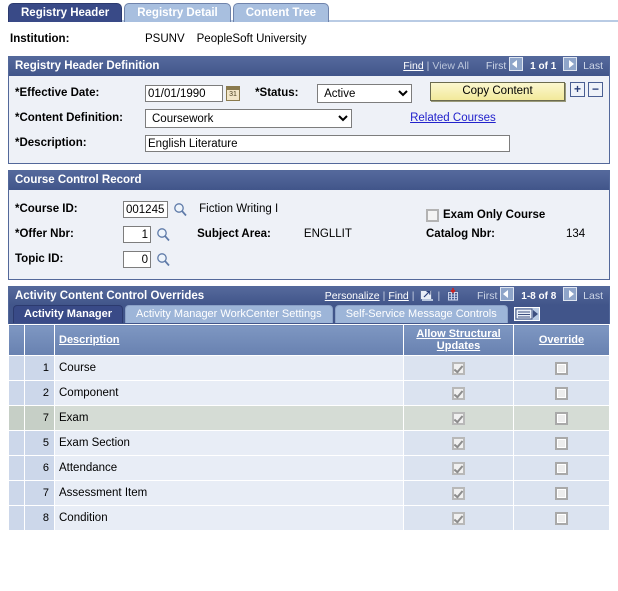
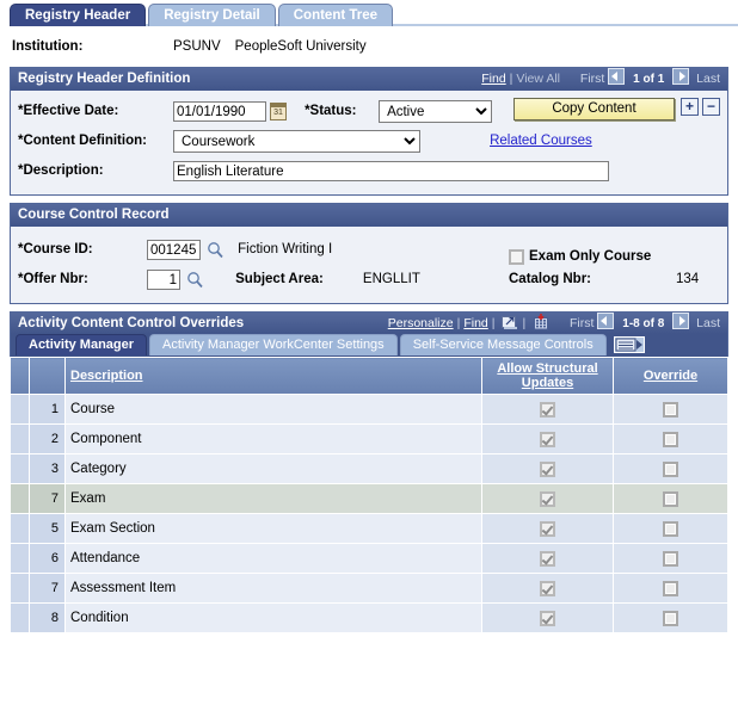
  Registry Header Registry Detail Content Tree
  Institution: PSUNV PeopleSoft University
  Registry Header Definition
  Find | View All First 1 of 1 Last
  Copy Content
  + −
  *Effective Date: 01/01/1990 *Status: Active
  *Content Definition: Coursework Related Courses
  *Description: English Literature
  Course Control Record
  *Course ID: 001245 Fiction Writing I
  Exam Only Course
  *Offer Nbr: 1 Subject Area: ENGLLIT
  Catalog Nbr:
  134
- Topic ID: 0
  Activity Content Control Overrides
  Personalize | Find | | First 1-8 of 8 Last
  Activity Manager Activity Manager WorkCenter Settings Self-Service Message Controls
  		Description	Allow StructuralUpdates	Override
  	1	Course
  	2	Component
+ 	3	Category
  	7	Exam
  	5	Exam Section
  	6	Attendance
  	7	Assessment Item
  	8	Condition
